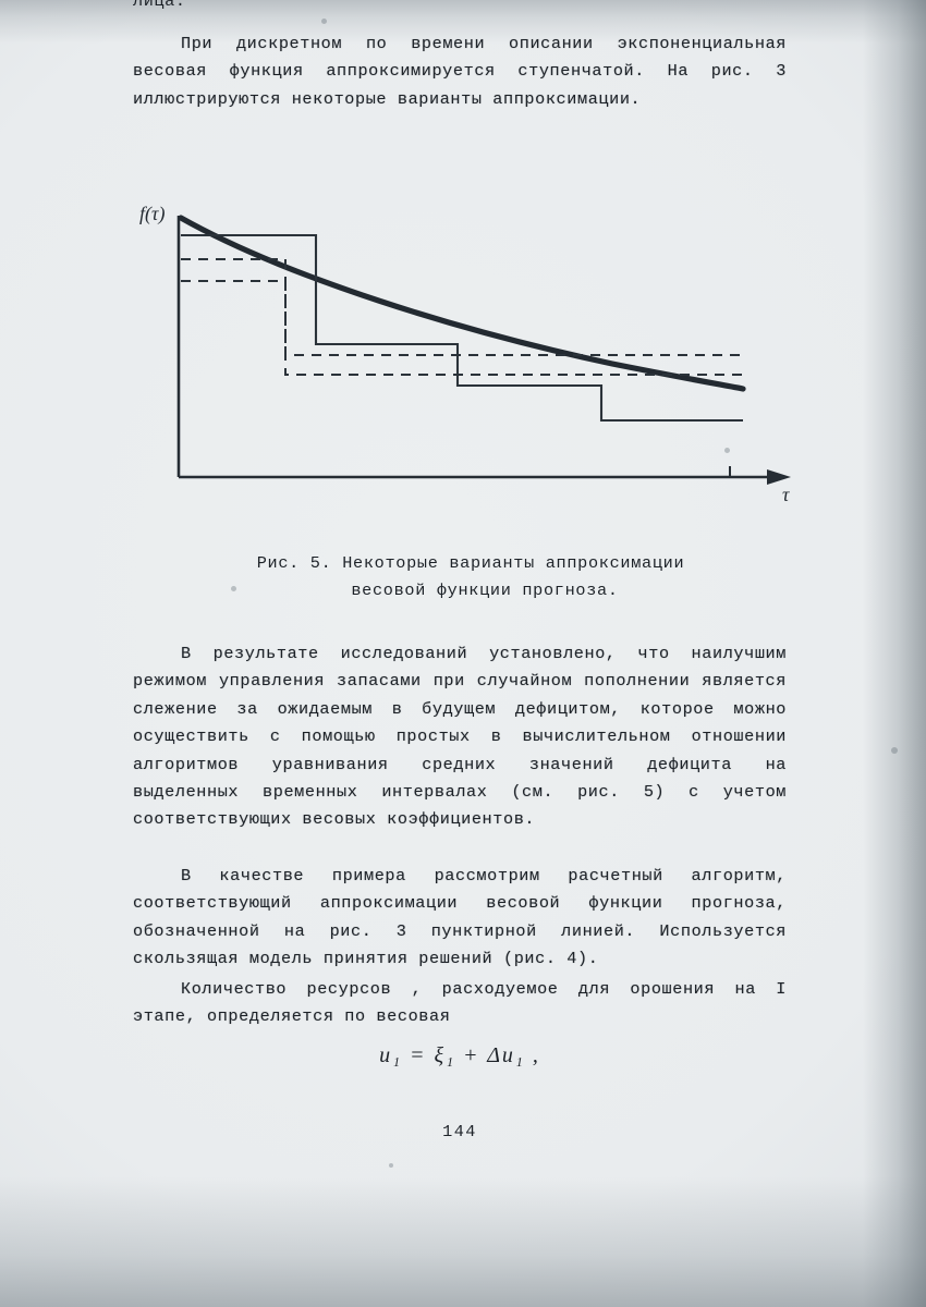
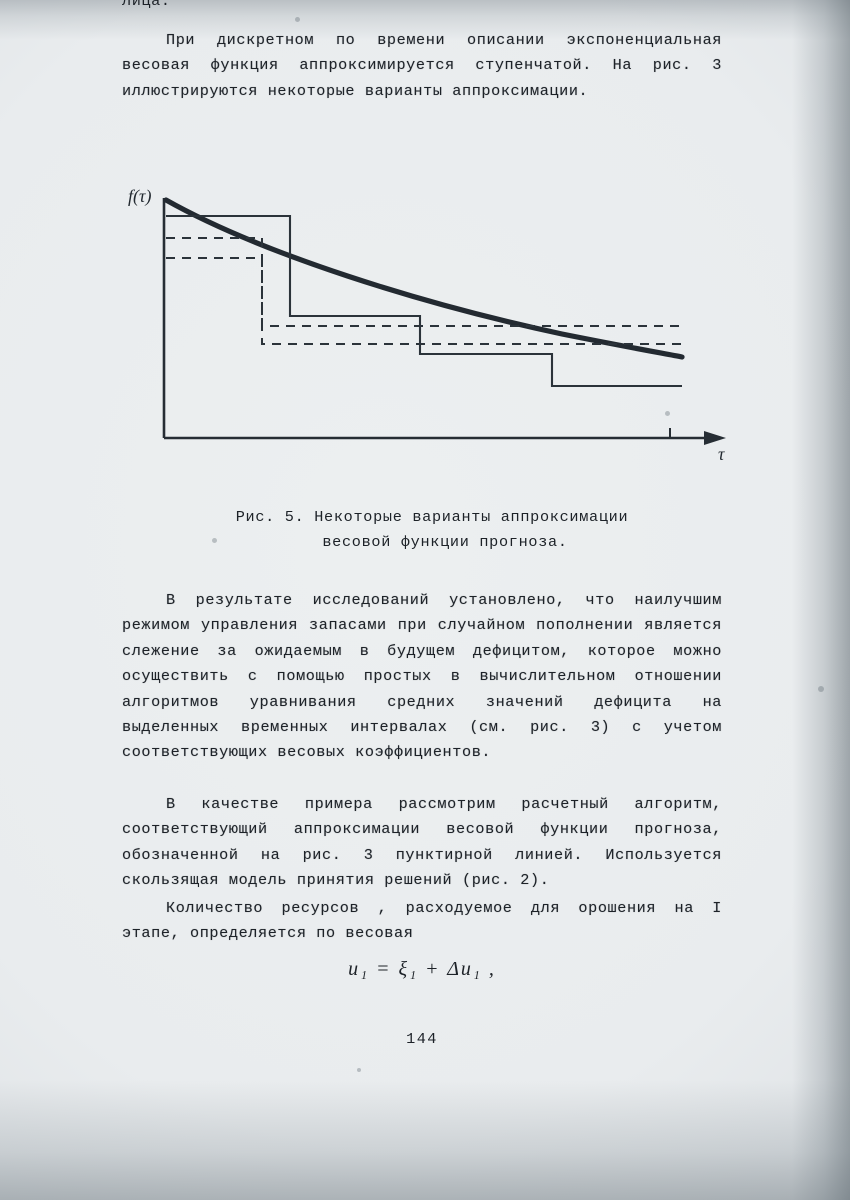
  лица.
  При дискретном по времени описании экспоненциальная весовая функция аппроксимируется ступенчатой. На рис. 3 иллюстрируются некоторые варианты аппроксимации.
  f(τ)
  τ
  Рис. 5. Некоторые варианты аппроксимации
  весовой функции прогноза.
- В результате исследований установлено, что наилучшим режимом управления запасами при случайном пополнении является слежение за ожидаемым в будущем дефицитом, которое можно осуществить с помощью простых в вычислительном отношении алгоритмов уравнивания средних значений дефицита на выделенных временных интервалах (см. рис. 5) с учетом соответствующих весовых коэффициентов.
+ В результате исследований установлено, что наилучшим режимом управления запасами при случайном пополнении является слежение за ожидаемым в будущем дефицитом, которое можно осуществить с помощью простых в вычислительном отношении алгоритмов уравнивания средних значений дефицита на выделенных временных интервалах (см. рис. 3) с учетом соответствующих весовых коэффициентов.
- В качестве примера рассмотрим расчетный алгоритм, соответствующий аппроксимации весовой функции прогноза, обозначенной на рис. 3 пунктирной линией. Используется скользящая модель принятия решений (рис. 4).
+ В качестве примера рассмотрим расчетный алгоритм, соответствующий аппроксимации весовой функции прогноза, обозначенной на рис. 3 пунктирной линией. Используется скользящая модель принятия решений (рис. 2).
  Количество ресурсов , расходуемое для орошения на I этапе, определяется по весовая
  u₁ = ξ₁ + Δu₁ ,
  144
